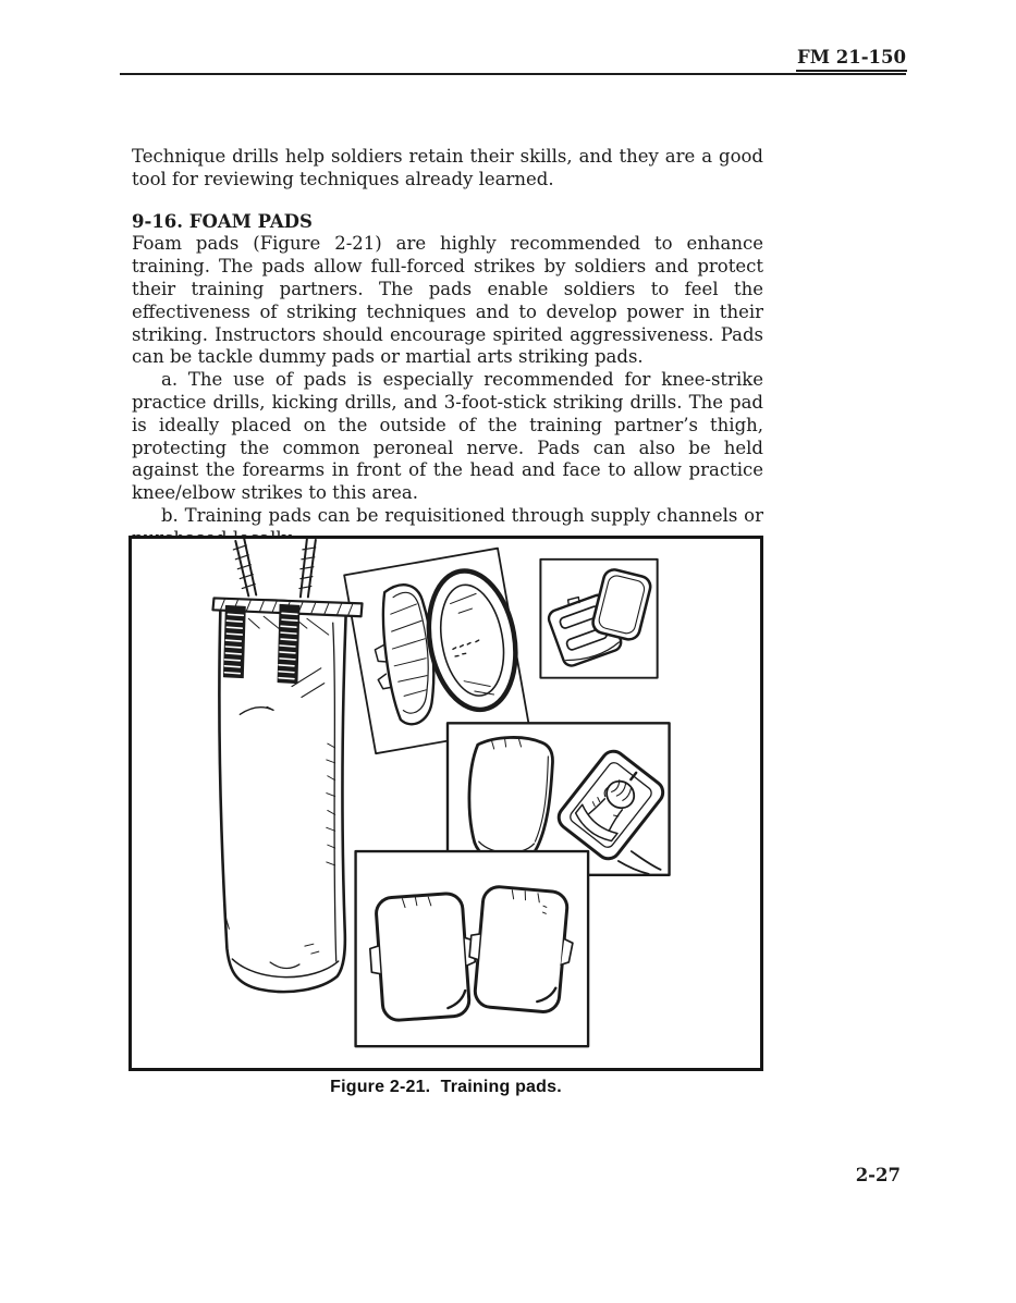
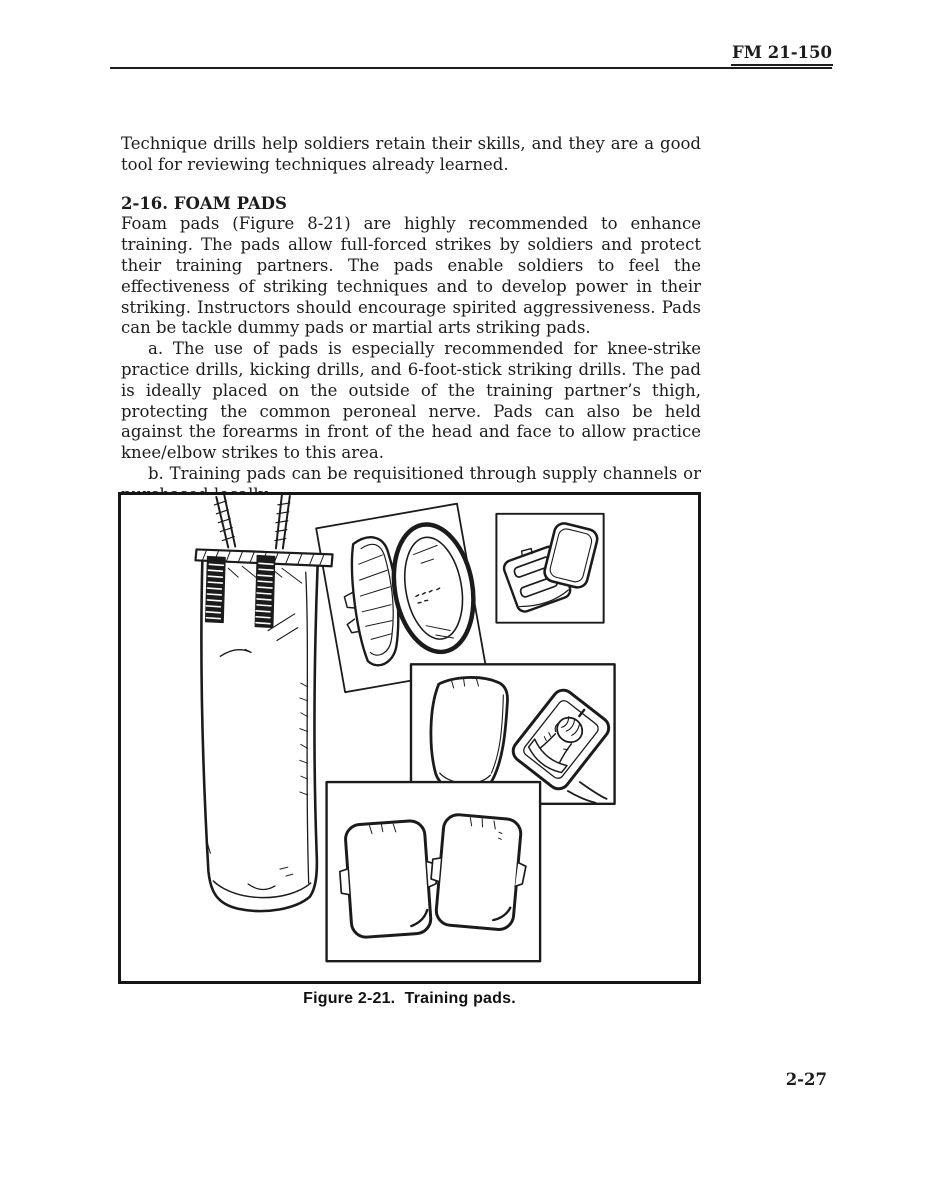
  FM 21-150
  Technique drills help soldiers retain their skills, and they are a good tool for reviewing techniques already learned.
- 9-16. FOAM PADS
+ 2-16. FOAM PADS
- Foam pads (Figure 2-21) are highly recommended to enhance training. The pads allow full-forced strikes by soldiers and protect their training partners. The pads enable soldiers to feel the effectiveness of striking techniques and to develop power in their striking. Instructors should encourage spirited aggressiveness. Pads can be tackle dummy pads or martial arts striking pads.
+ Foam pads (Figure 8-21) are highly recommended to enhance training. The pads allow full-forced strikes by soldiers and protect their training partners. The pads enable soldiers to feel the effectiveness of striking techniques and to develop power in their striking. Instructors should encourage spirited aggressiveness. Pads can be tackle dummy pads or martial arts striking pads.
- a. The use of pads is especially recommended for knee-strike practice drills, kicking drills, and 3-foot-stick striking drills. The pad is ideally placed on the outside of the training partner’s thigh, protecting the common peroneal nerve. Pads can also be held against the forearms in front of the head and face to allow practice knee/elbow strikes to this area.
+ a. The use of pads is especially recommended for knee-strike practice drills, kicking drills, and 6-foot-stick striking drills. The pad is ideally placed on the outside of the training partner’s thigh, protecting the common peroneal nerve. Pads can also be held against the forearms in front of the head and face to allow practice knee/elbow strikes to this area.
  b. Training pads can be requisitioned through supply channels or
  Figure 2-21. Training pads.
  2-27
